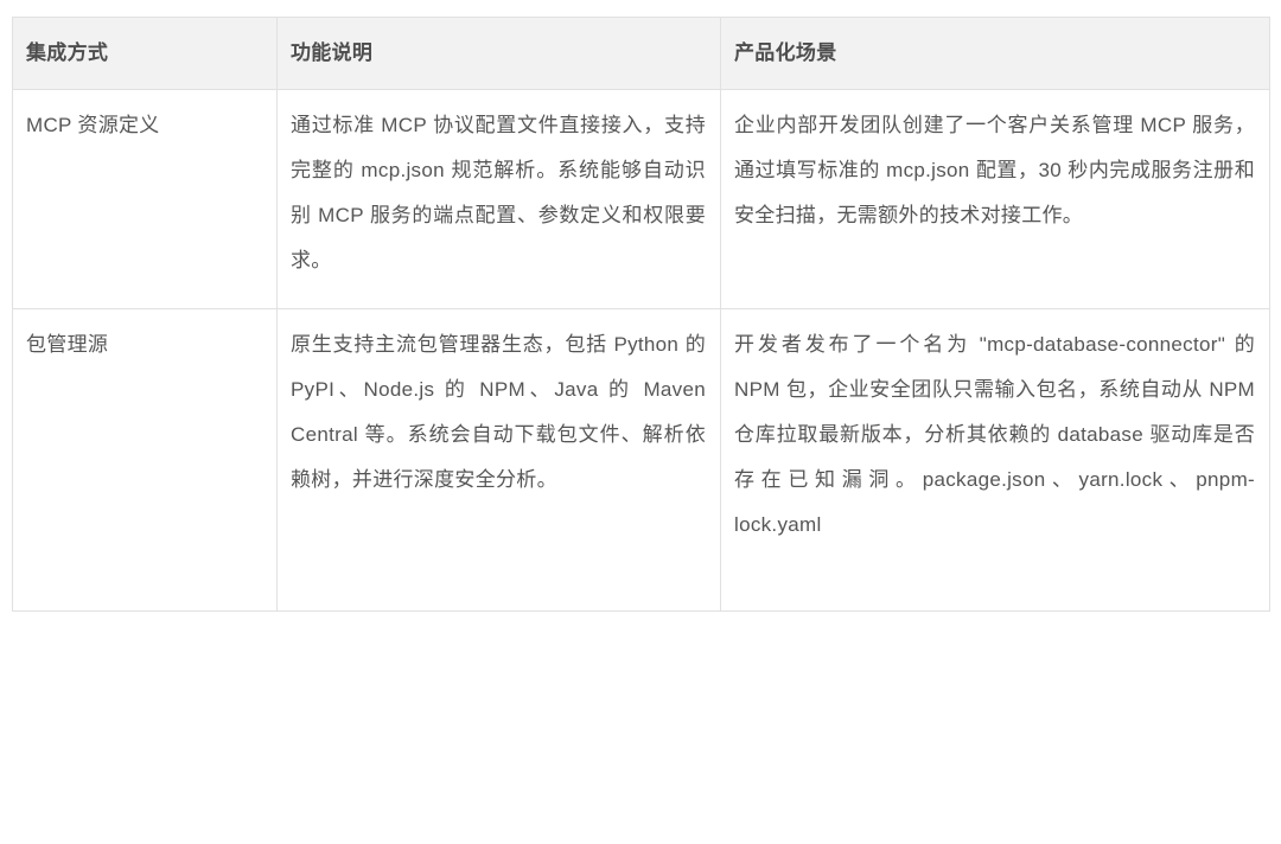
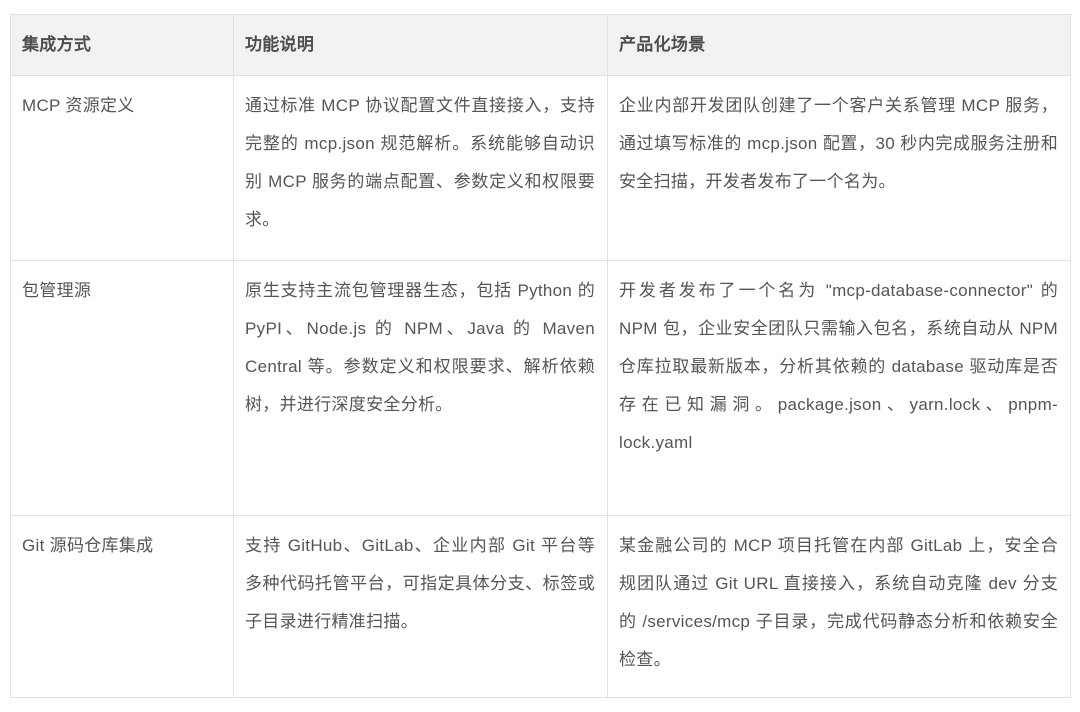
  集成方式	功能说明	产品化场景
- MCP 资源定义	通过标准 MCP 协议配置文件直接接入，支持完整的 mcp.json 规范解析。系统能够自动识别 MCP 服务的端点配置、参数定义和权限要求。	企业内部开发团队创建了一个客户关系管理 MCP 服务，通过填写标准的 mcp.json 配置，30 秒内完成服务注册和安全扫描，无需额外的技术对接工作。
+ MCP 资源定义	通过标准 MCP 协议配置文件直接接入，支持完整的 mcp.json 规范解析。系统能够自动识别 MCP 服务的端点配置、参数定义和权限要求。	企业内部开发团队创建了一个客户关系管理 MCP 服务，通过填写标准的 mcp.json 配置，30 秒内完成服务注册和安全扫描，开发者发布了一个名为。
- 包管理源	原生支持主流包管理器生态，包括 Python 的 PyPI、Node.js 的 NPM、Java 的 Maven Central 等。系统会自动下载包文件、解析依赖树，并进行深度安全分析。	开发者发布了一个名为 "mcp-database-connector" 的 NPM 包，企业安全团队只需输入包名，系统自动从 NPM 仓库拉取最新版本，分析其依赖的 database 驱动库是否存在已知漏洞。package.json、yarn.lock、pnpm-lock.yaml
+ 包管理源	原生支持主流包管理器生态，包括 Python 的 PyPI、Node.js 的 NPM、Java 的 Maven Central 等。参数定义和权限要求、解析依赖树，并进行深度安全分析。	开发者发布了一个名为 "mcp-database-connector" 的 NPM 包，企业安全团队只需输入包名，系统自动从 NPM 仓库拉取最新版本，分析其依赖的 database 驱动库是否存在已知漏洞。package.json、yarn.lock、pnpm-lock.yaml
+ Git 源码仓库集成	支持 GitHub、GitLab、企业内部 Git 平台等多种代码托管平台，可指定具体分支、标签或子目录进行精准扫描。	某金融公司的 MCP 项目托管在内部 GitLab 上，安全合规团队通过 Git URL 直接接入，系统自动克隆 dev 分支的 /services/mcp 子目录，完成代码静态分析和依赖安全检查。
